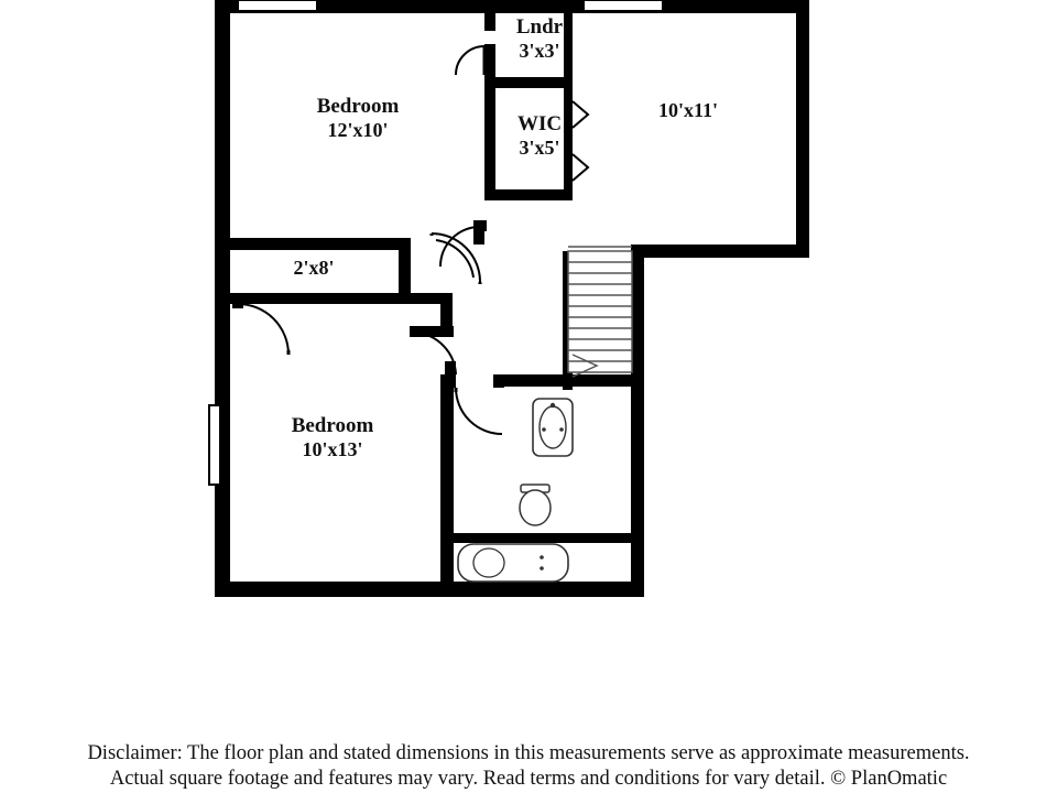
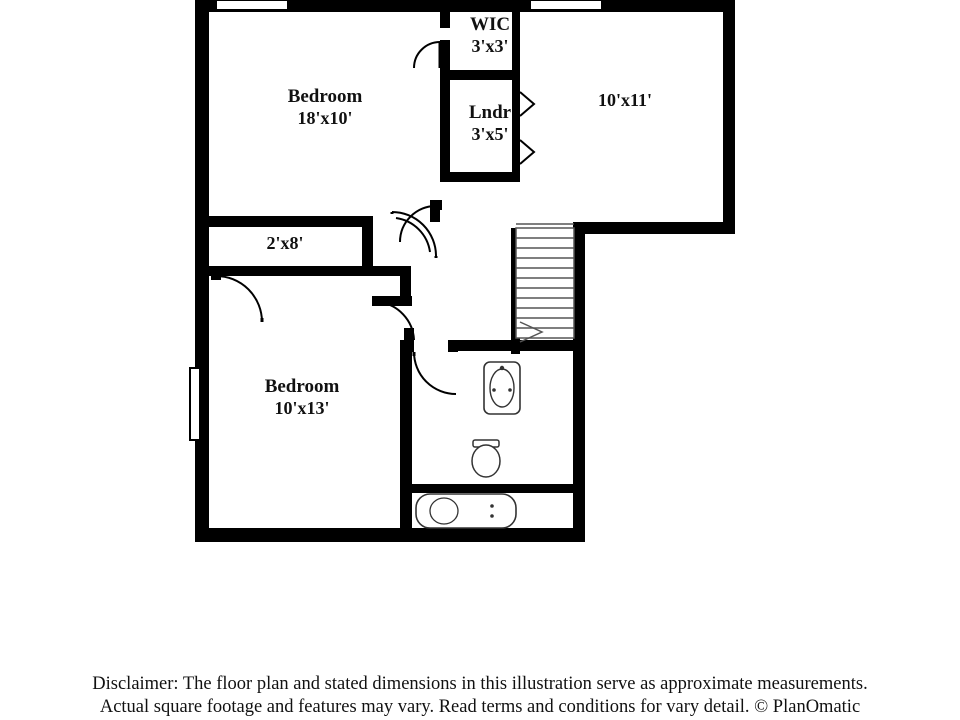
  Bedroom
- 12'x10'
+ 18'x10'
  10'x11'
- Lndr
+ WIC
  3'x3'
- WIC
+ Lndr
  3'x5'
  2'x8'
  Bedroom
  10'x13'
- Disclaimer: The floor plan and stated dimensions in this measurements serve as approximate measurements.
+ Disclaimer: The floor plan and stated dimensions in this illustration serve as approximate measurements.
  Actual square footage and features may vary. Read terms and conditions for vary detail. © PlanOmatic
